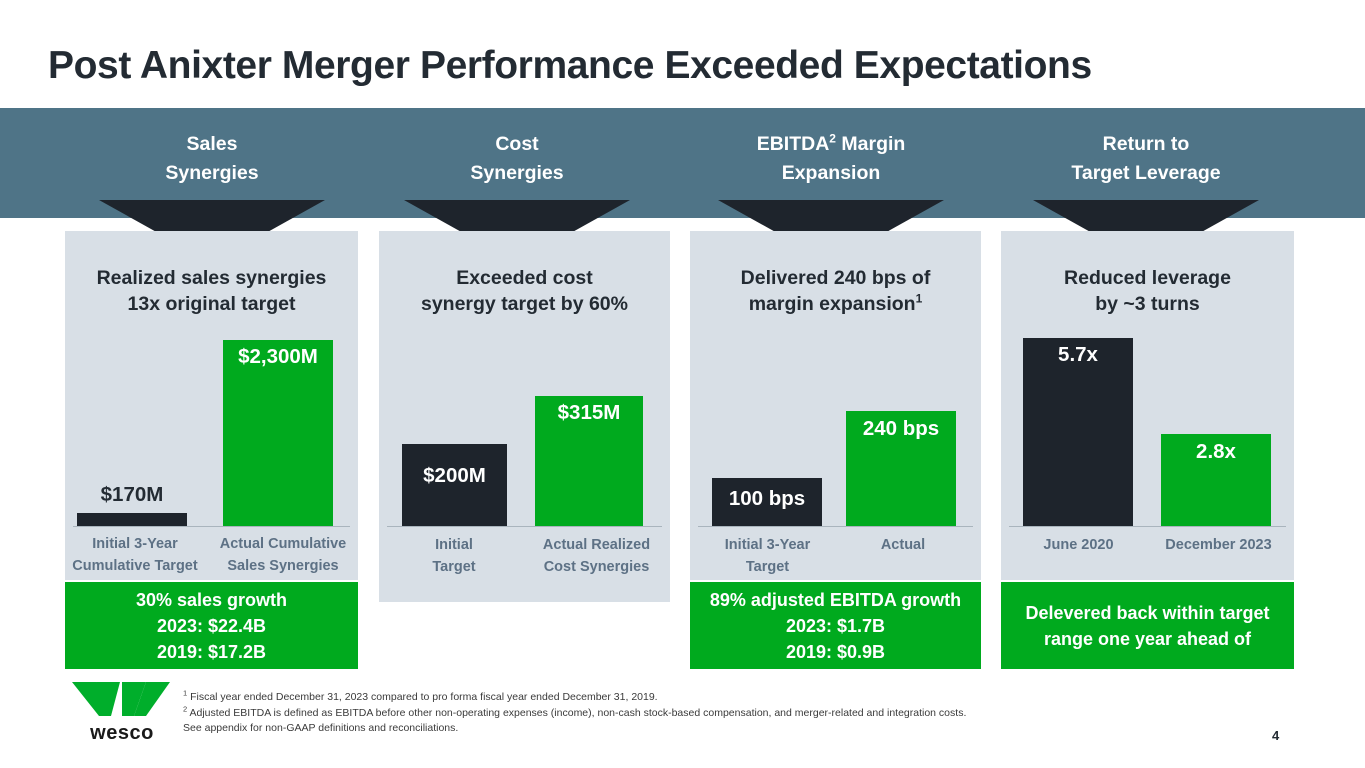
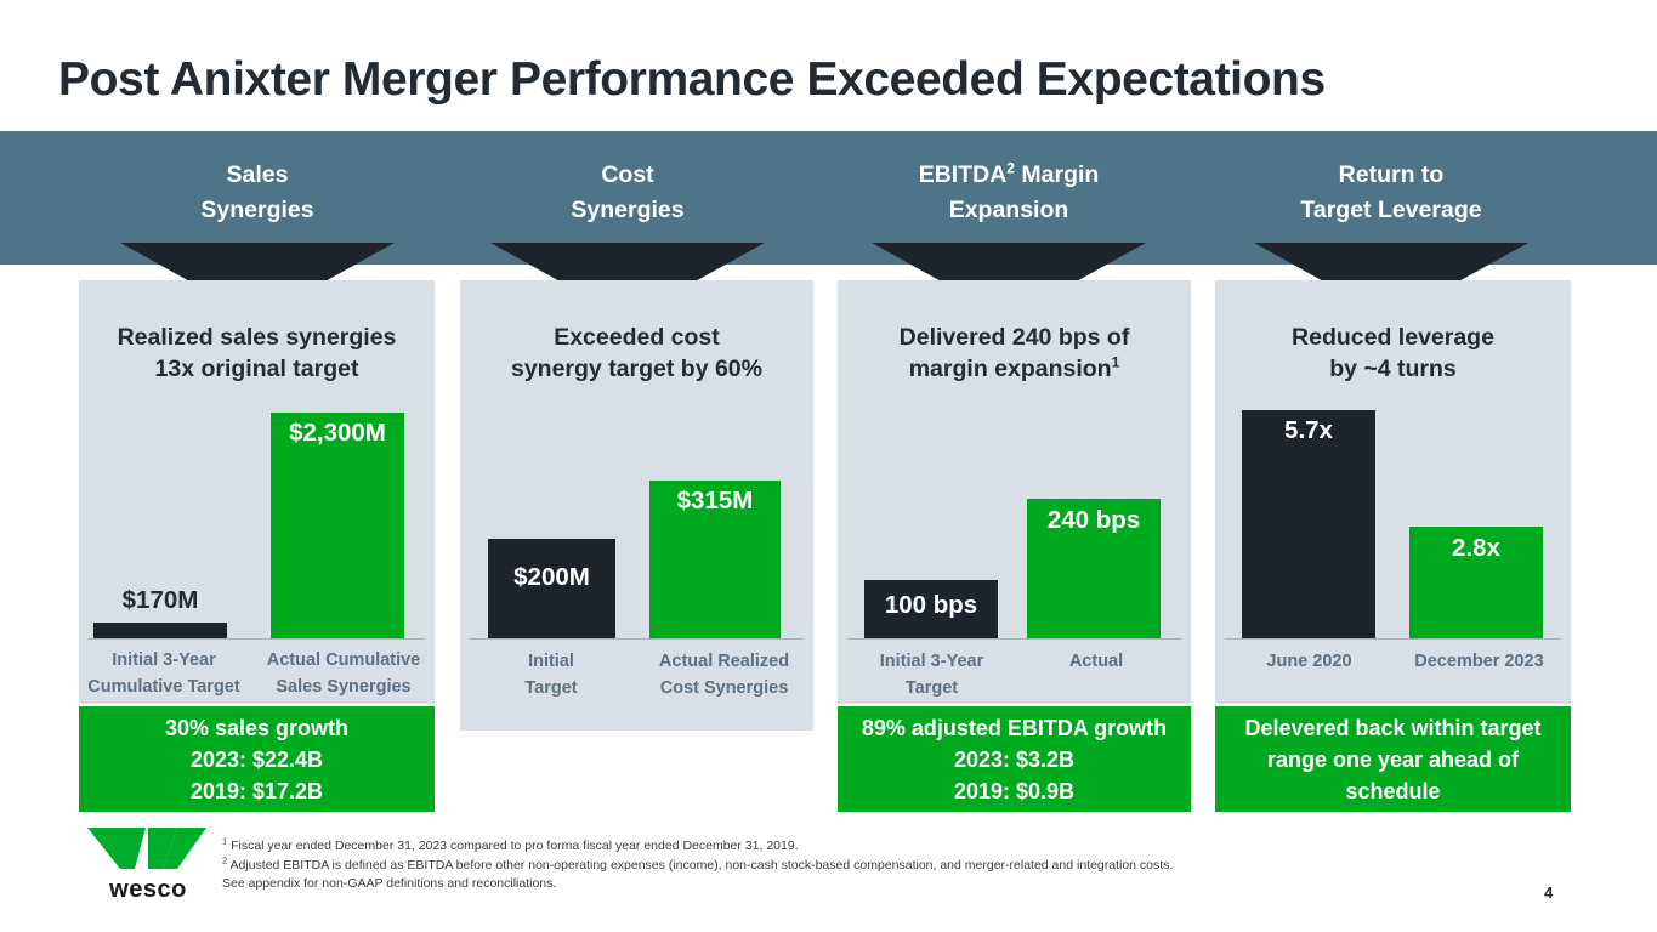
  Post Anixter Merger Performance Exceeded Expectations
  Sales
  Synergies
  Cost
  Synergies
  EBITDA2 Margin
  Expansion
  Return to
  Target Leverage
  Realized sales synergies
  13x original target
  $170M
  $2,300M
  Initial 3-Year
  Cumulative Target
  Actual Cumulative
  Sales Synergies
  30% sales growth
  2023: $22.4B
  2019: $17.2B
  Exceeded cost
  synergy target by 60%
  $200M
  $315M
  Initial
  Target
  Actual Realized
  Cost Synergies
  Delivered 240 bps of
  margin expansion1
  100 bps
  240 bps
  Initial 3-Year
  Target
  Actual
  89% adjusted EBITDA growth
- 2023: $1.7B
+ 2023: $3.2B
  2019: $0.9B
  Reduced leverage
- by ~3 turns
+ by ~4 turns
  5.7x
  2.8x
  June 2020
  December 2023
  Delevered back within target
  range one year ahead of
+ schedule
  wesco
  1 Fiscal year ended December 31, 2023 compared to pro forma fiscal year ended December 31, 2019.
  2 Adjusted EBITDA is defined as EBITDA before other non-operating expenses (income), non-cash stock-based compensation, and merger-related and integration costs.
  See appendix for non-GAAP definitions and reconciliations.
  4
